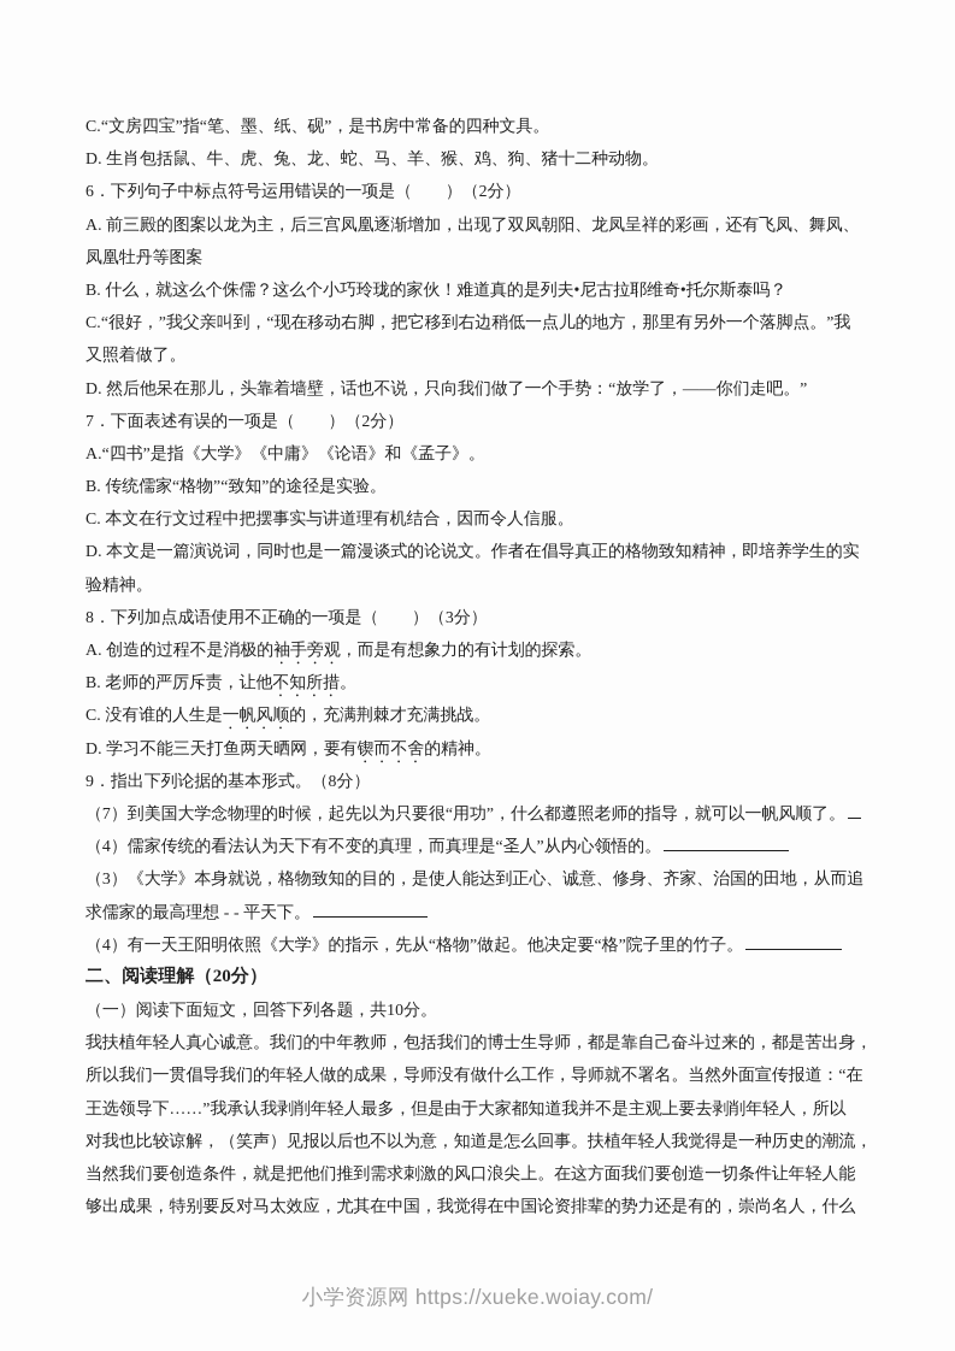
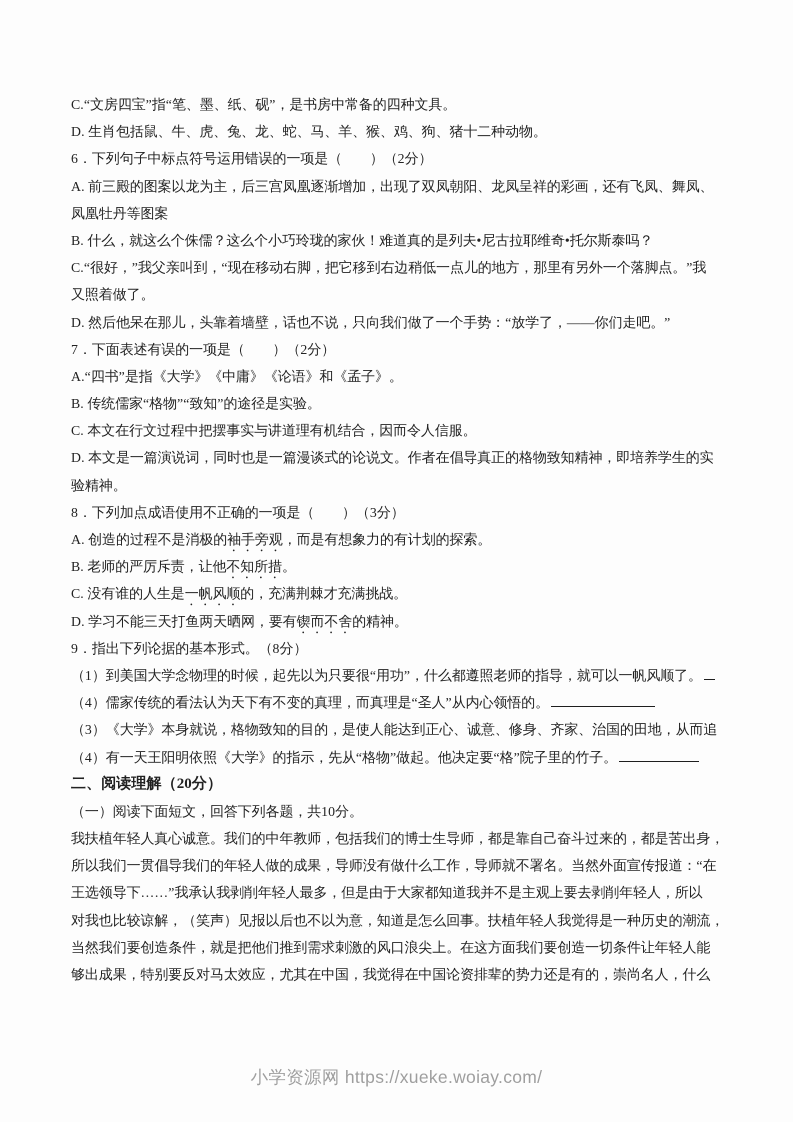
  C.“文房四宝”指“笔、墨、纸、砚”，是书房中常备的四种文具。
  D. 生肖包括鼠、牛、虎、兔、龙、蛇、马、羊、猴、鸡、狗、猪十二种动物。
  6．下列句子中标点符号运用错误的一项是（ ）（2分）
  A. 前三殿的图案以龙为主，后三宫凤凰逐渐增加，出现了双凤朝阳、龙凤呈祥的彩画，还有飞凤、舞凤、
  凤凰牡丹等图案
  B. 什么，就这么个侏儒？这么个小巧玲珑的家伙！难道真的是列夫•尼古拉耶维奇•托尔斯泰吗？
  C.“很好，”我父亲叫到，“现在移动右脚，把它移到右边稍低一点儿的地方，那里有另外一个落脚点。”我
  又照着做了。
  D. 然后他呆在那儿，头靠着墙壁，话也不说，只向我们做了一个手势：“放学了，——你们走吧。”
  7．下面表述有误的一项是（ ）（2分）
  A.“四书”是指《大学》《中庸》《论语》和《孟子》。
  B. 传统儒家“格物”“致知”的途径是实验。
  C. 本文在行文过程中把摆事实与讲道理有机结合，因而令人信服。
  D. 本文是一篇演说词，同时也是一篇漫谈式的论说文。作者在倡导真正的格物致知精神，即培养学生的实
  验精神。
  8．下列加点成语使用不正确的一项是（ ）（3分）
  A. 创造的过程不是消极的袖手旁观，而是有想象力的有计划的探索。
  B. 老师的严厉斥责，让他不知所措。
  C. 没有谁的人生是一帆风顺的，充满荆棘才充满挑战。
  D. 学习不能三天打鱼两天晒网，要有锲而不舍的精神。
  9．指出下列论据的基本形式。（8分）
- （7）到美国大学念物理的时候，起先以为只要很“用功”，什么都遵照老师的指导，就可以一帆风顺了。
+ （1）到美国大学念物理的时候，起先以为只要很“用功”，什么都遵照老师的指导，就可以一帆风顺了。
  （4）儒家传统的看法认为天下有不变的真理，而真理是“圣人”从内心领悟的。
  （3）《大学》本身就说，格物致知的目的，是使人能达到正心、诚意、修身、齐家、治国的田地，从而追
- 求儒家的最高理想 - - 平天下。
  （4）有一天王阳明依照《大学》的指示，先从“格物”做起。他决定要“格”院子里的竹子。
  二、阅读理解（20分）
  （一）阅读下面短文，回答下列各题，共10分。
  我扶植年轻人真心诚意。我们的中年教师，包括我们的博士生导师，都是靠自己奋斗过来的，都是苦出身，
  所以我们一贯倡导我们的年轻人做的成果，导师没有做什么工作，导师就不署名。当然外面宣传报道：“在
  王选领导下……”我承认我剥削年轻人最多，但是由于大家都知道我并不是主观上要去剥削年轻人，所以
  对我也比较谅解，（笑声）见报以后也不以为意，知道是怎么回事。扶植年轻人我觉得是一种历史的潮流，
  当然我们要创造条件，就是把他们推到需求刺激的风口浪尖上。在这方面我们要创造一切条件让年轻人能
  够出成果，特别要反对马太效应，尤其在中国，我觉得在中国论资排辈的势力还是有的，崇尚名人，什么
  小学资源网 https://xueke.woiay.com/
